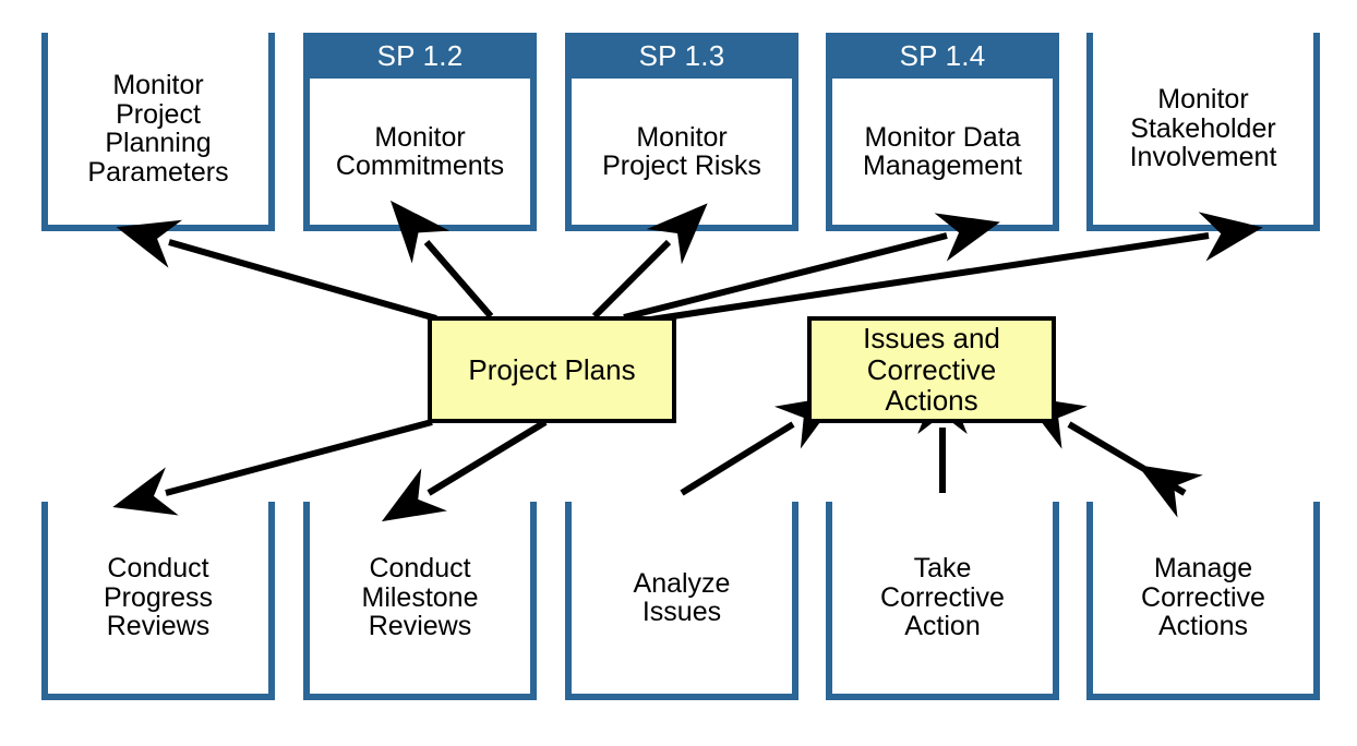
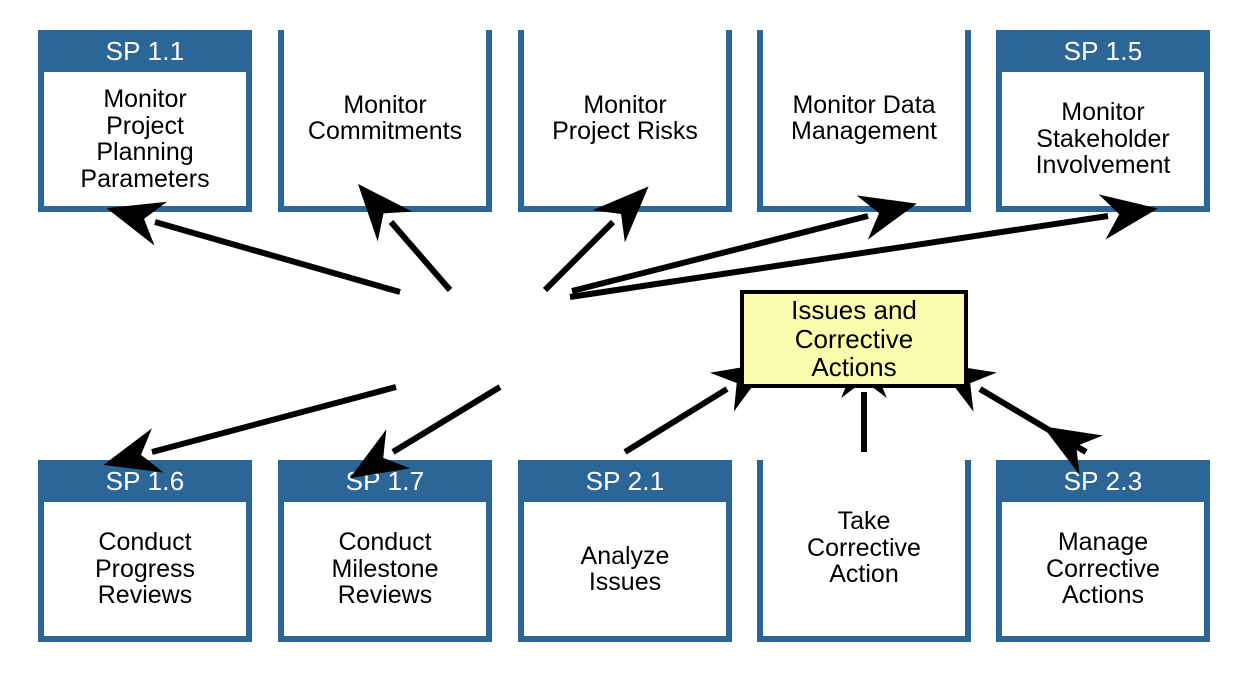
+ SP 1.1
  Monitor
  Project
  Planning
  Parameters
- SP 1.2
  Monitor
  Commitments
- SP 1.3
  Monitor
  Project Risks
- SP 1.4
  Monitor Data
  Management
+ SP 1.5
  Monitor
  Stakeholder
  Involvement
+ SP 1.6
  Conduct
  Progress
  Reviews
+ SP 1.7
  Conduct
  Milestone
  Reviews
+ SP 2.1
  Analyze
  Issues
  Take
  Corrective
  Action
+ SP 2.3
  Manage
  Corrective
  Actions
- Project Plans
  Issues and
  Corrective
  Actions
